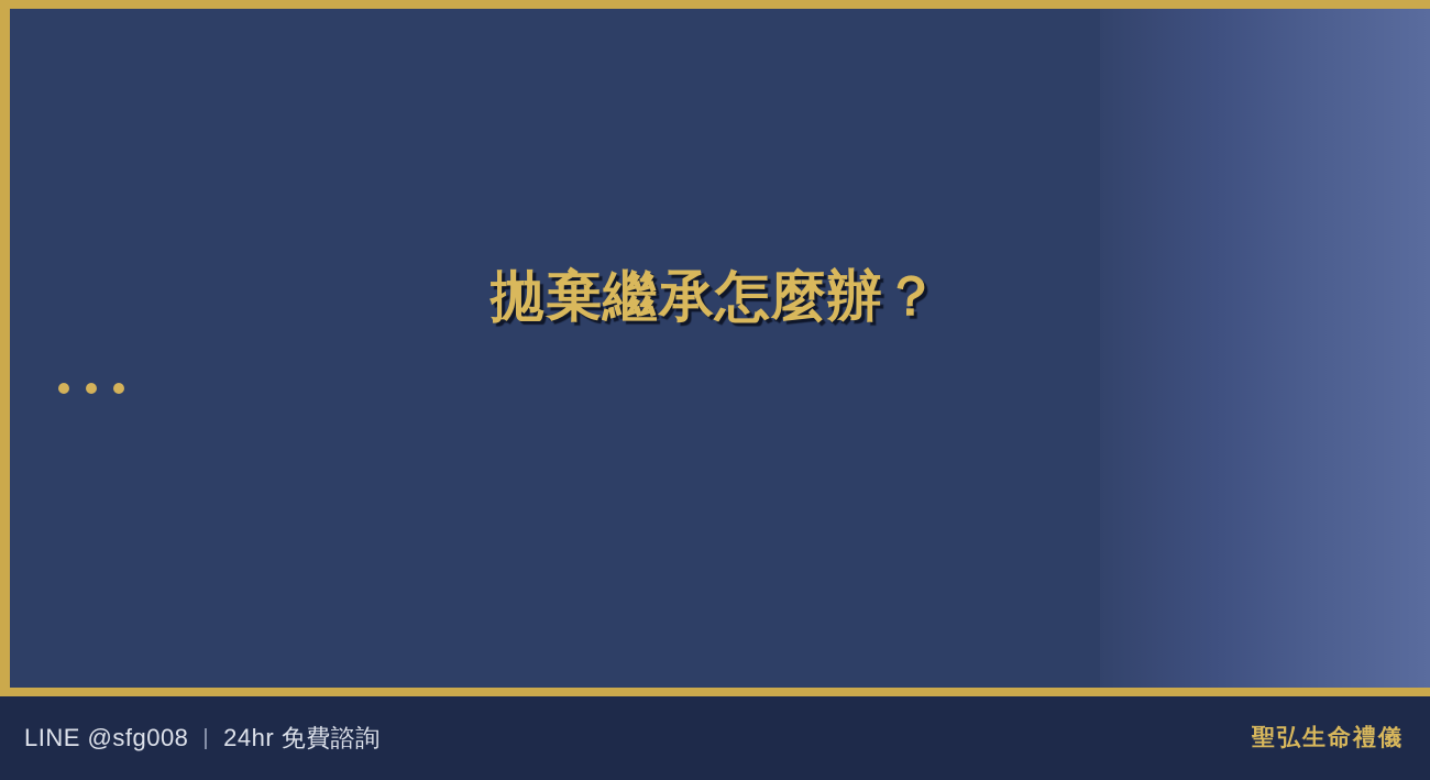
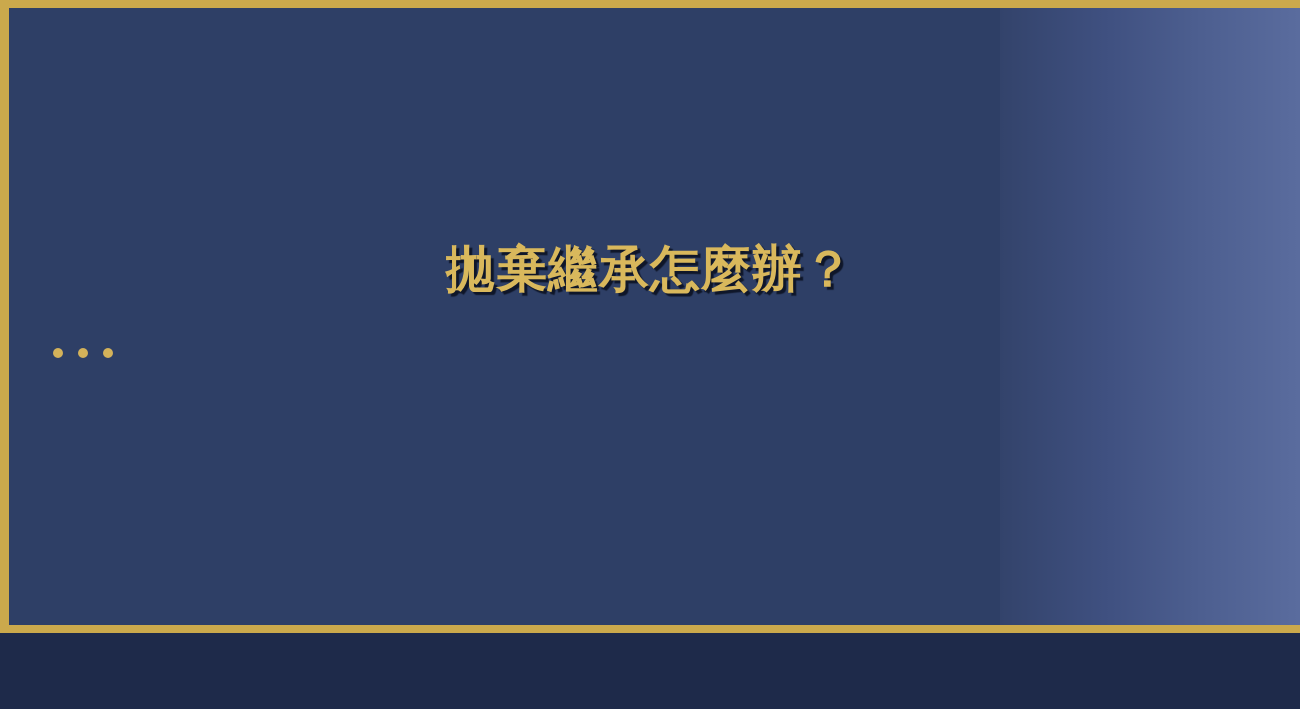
  拋棄繼承怎麼辦？
- LINE @sfg008
- |
- 24hr 免費諮詢
- 聖弘生命禮儀
